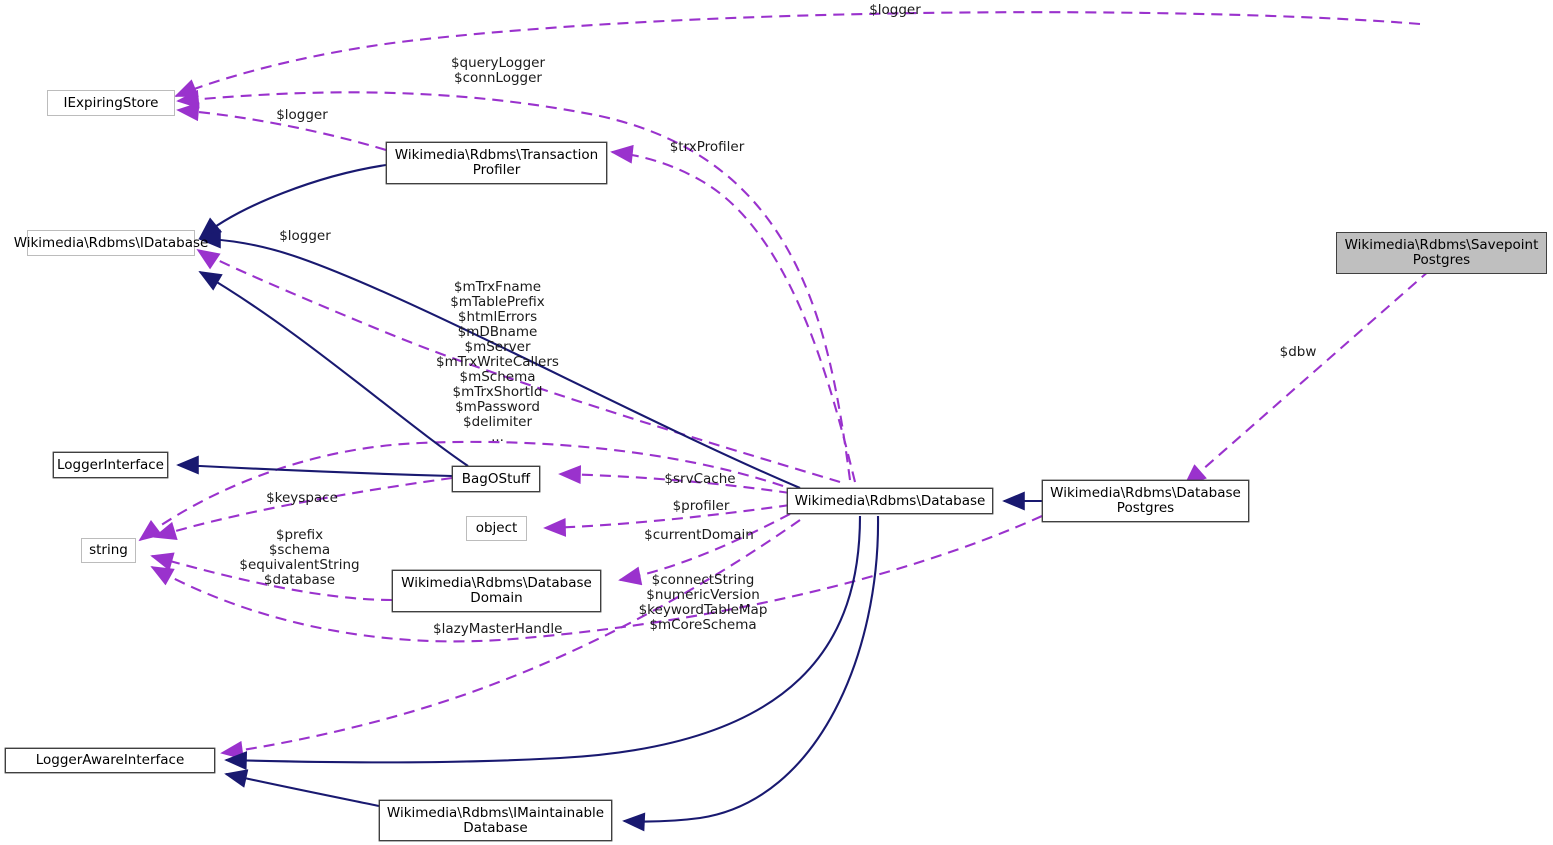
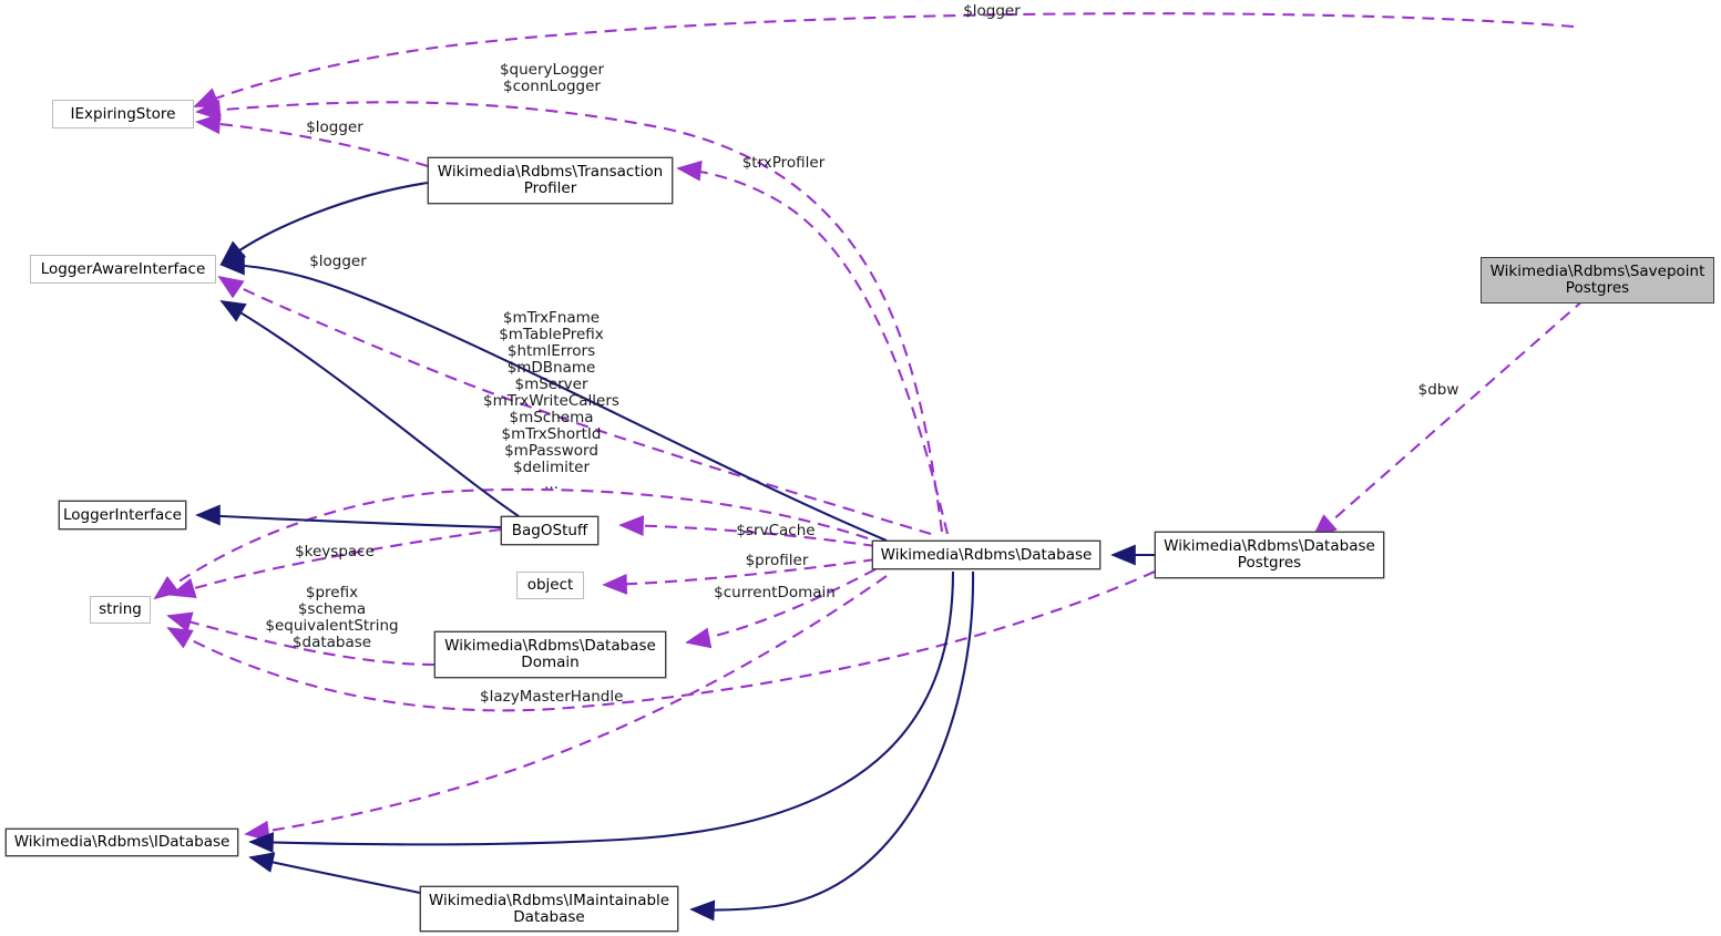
  IExpiringStore
- Wikimedia\Rdbms\IDatabase
+ LoggerAwareInterface
  Wikimedia\Rdbms\Transaction
  Profiler
  Wikimedia\Rdbms\Savepoint
  Postgres
  LoggerInterface
  BagOStuff
  string
  object
  Wikimedia\Rdbms\Database
  Domain
  Wikimedia\Rdbms\Database
  Wikimedia\Rdbms\Database
  Postgres
- LoggerAwareInterface
+ Wikimedia\Rdbms\IDatabase
  Wikimedia\Rdbms\IMaintainable
  Database
  $logger
  $queryLogger
  $connLogger
  $logger
  $trxProfiler
  $logger
  $mTrxFname
  $mTablePrefix
  $htmlErrors
  $mDBname
  $mServer
  $mTrxWriteCallers
  $mSchema
  $mTrxShortId
  $mPassword
  $delimiter
  ...
  $dbw
  $srvCache
  $profiler
  $currentDomain
  $keyspace
  $prefix
  $schema
  $equivalentString
  $database
- $connectString
- $numericVersion
- $keywordTableMap
- $mCoreSchema
  $lazyMasterHandle
